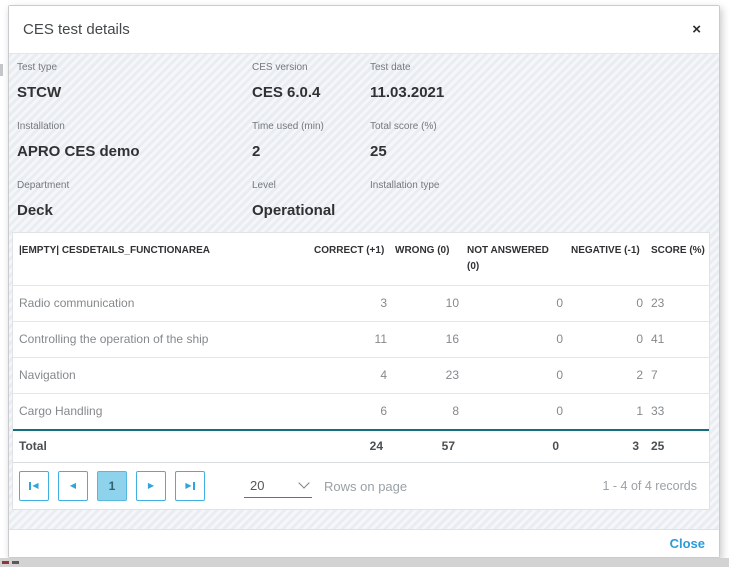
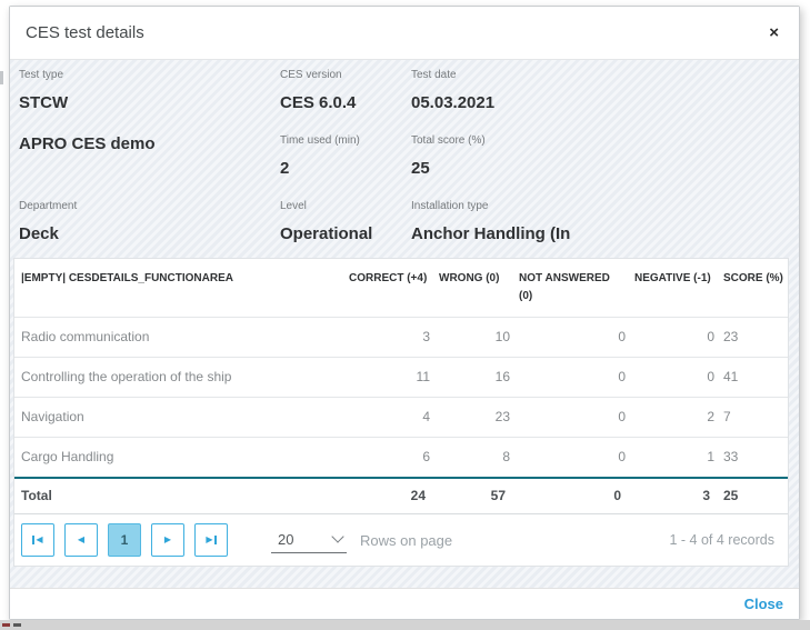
  CES test details
  ×
  Test type
  STCW
  CES version
  CES 6.0.4
  Test date
- 11.03.2021
+ 05.03.2021
- Installation
  APRO CES demo
  Time used (min)
  2
  Total score (%)
  25
  Department
  Deck
  Level
  Operational
  Installation type
+ Anchor Handling (In
- |EMPTY| CESDETAILS_FUNCTIONAREA	CORRECT (+1)	WRONG (0)	NOT ANSWERED (0)	NEGATIVE (-1)	SCORE (%)
+ |EMPTY| CESDETAILS_FUNCTIONAREA	CORRECT (+4)	WRONG (0)	NOT ANSWERED (0)	NEGATIVE (-1)	SCORE (%)
  Radio communication	3	10	0	0	23
  Controlling the operation of the ship	11	16	0	0	41
  Navigation	4	23	0	2	7
  Cargo Handling	6	8	0	1	33
  Total	24	57	0	3	25
  ◀
  ◀
  1
  ▶
  ▶
  20
  Rows on page
  1 - 4 of 4 records
  Close
